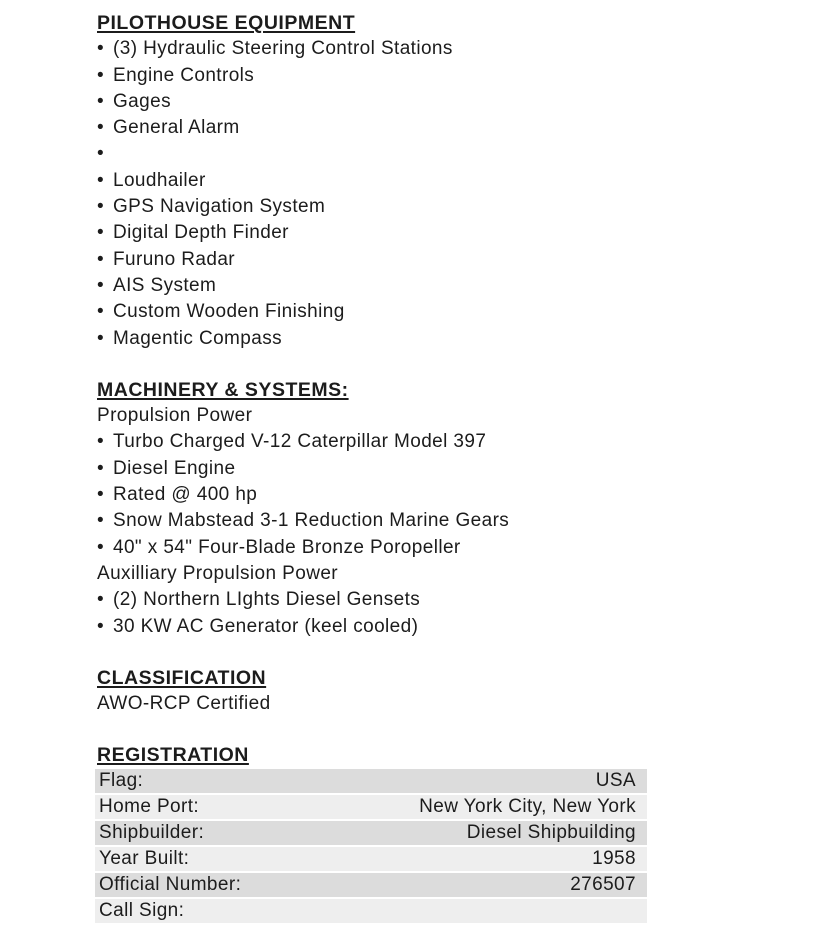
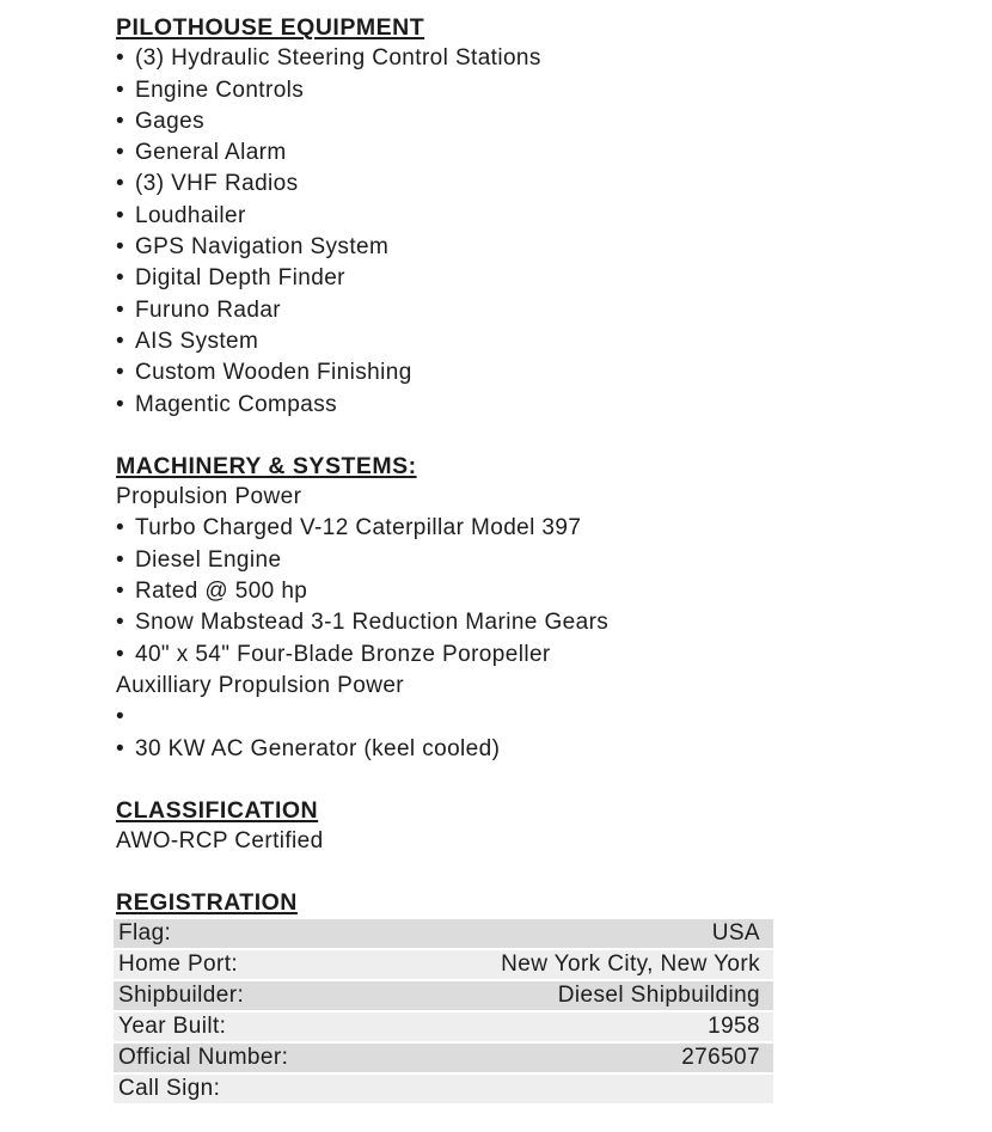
  PILOTHOUSE EQUIPMENT
  •
  (3) Hydraulic Steering Control Stations
  •
  Engine Controls
  •
  Gages
  •
  General Alarm
  •
+ (3) VHF Radios
  •
  Loudhailer
  •
  GPS Navigation System
  •
  Digital Depth Finder
  •
  Furuno Radar
  •
  AIS System
  •
  Custom Wooden Finishing
  •
  Magentic Compass
  MACHINERY & SYSTEMS:
  Propulsion Power
  •
  Turbo Charged V-12 Caterpillar Model 397
  •
  Diesel Engine
  •
- Rated @ 400 hp
+ Rated @ 500 hp
  •
  Snow Mabstead 3-1 Reduction Marine Gears
  •
  40" x 54" Four-Blade Bronze Poropeller
  Auxilliary Propulsion Power
  •
- (2) Northern LIghts Diesel Gensets
  •
  30 KW AC Generator (keel cooled)
  CLASSIFICATION
  AWO-RCP Certified
  REGISTRATION
  Flag:	USA
  Home Port:	New York City, New York
  Shipbuilder:	Diesel Shipbuilding
  Year Built:	1958
  Official Number:	276507
  Call Sign:
